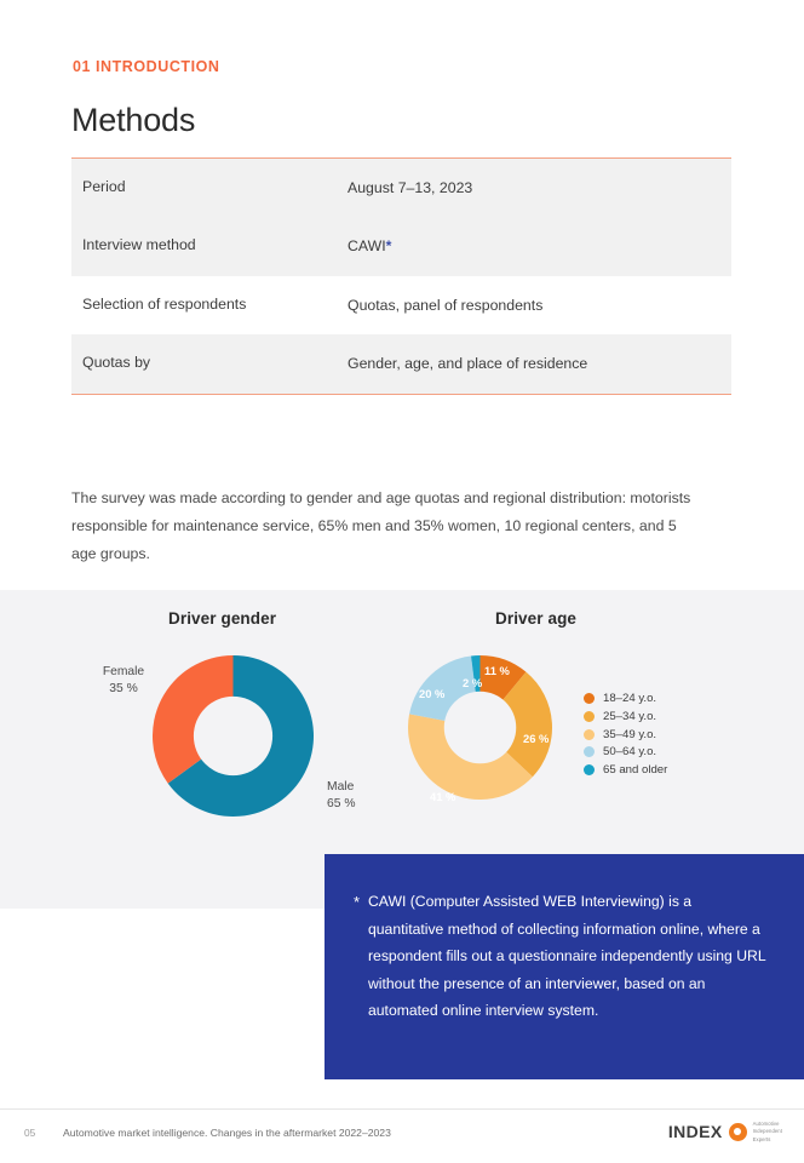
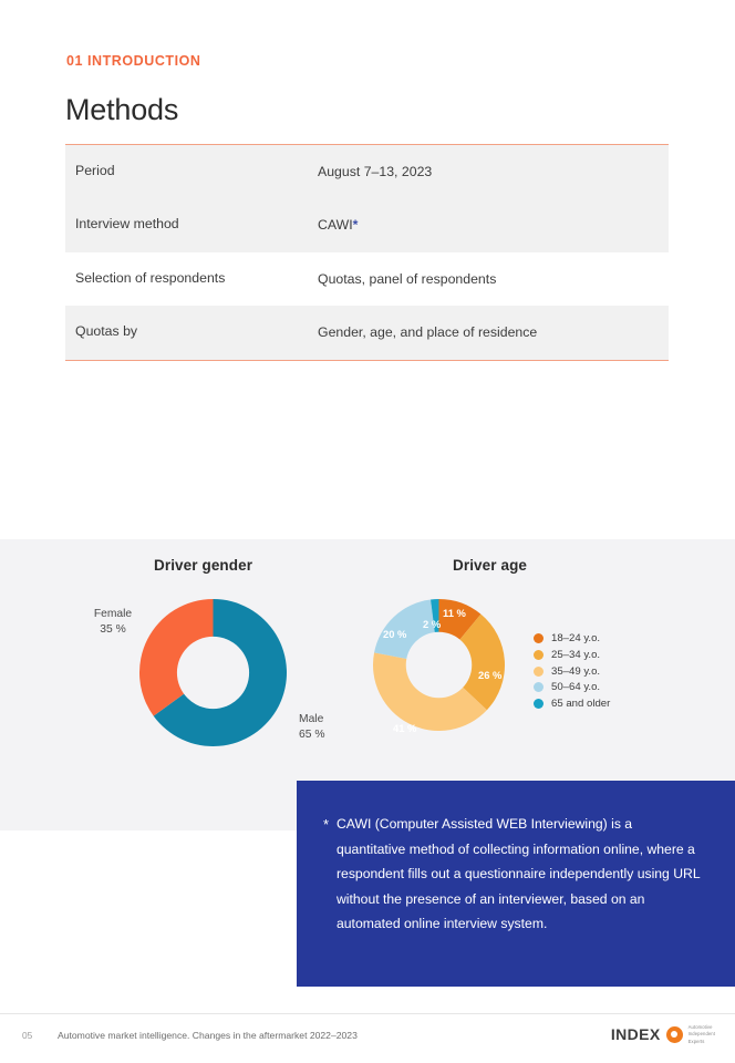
  01 INTRODUCTION
  Methods
  Period
  August 7–13, 2023
  Interview method
  CAWI*
  Selection of respondents
  Quotas, panel of respondents
  Quotas by
  Gender, age, and place of residence
- The survey was made according to gender and age quotas and regional distribution: motorists responsible for maintenance service, 65% men and 35% women, 10 regional centers, and 5 age groups.
  Driver gender
  Driver age
  Female
  35 %
  Male
  65 %
  11 %
  26 %
  41 %
  20 %
  2 %
  18–24 y.o.
  25–34 y.o.
  35–49 y.o.
  50–64 y.o.
  65 and older
  *
  CAWI (Computer Assisted WEB Interviewing) is a quantitative method of collecting information online, where a respondent fills out a questionnaire independently using URL without the presence of an interviewer, based on an automated online interview system.
  05
  Automotive market intelligence. Changes in the aftermarket 2022–2023
  INDEX
